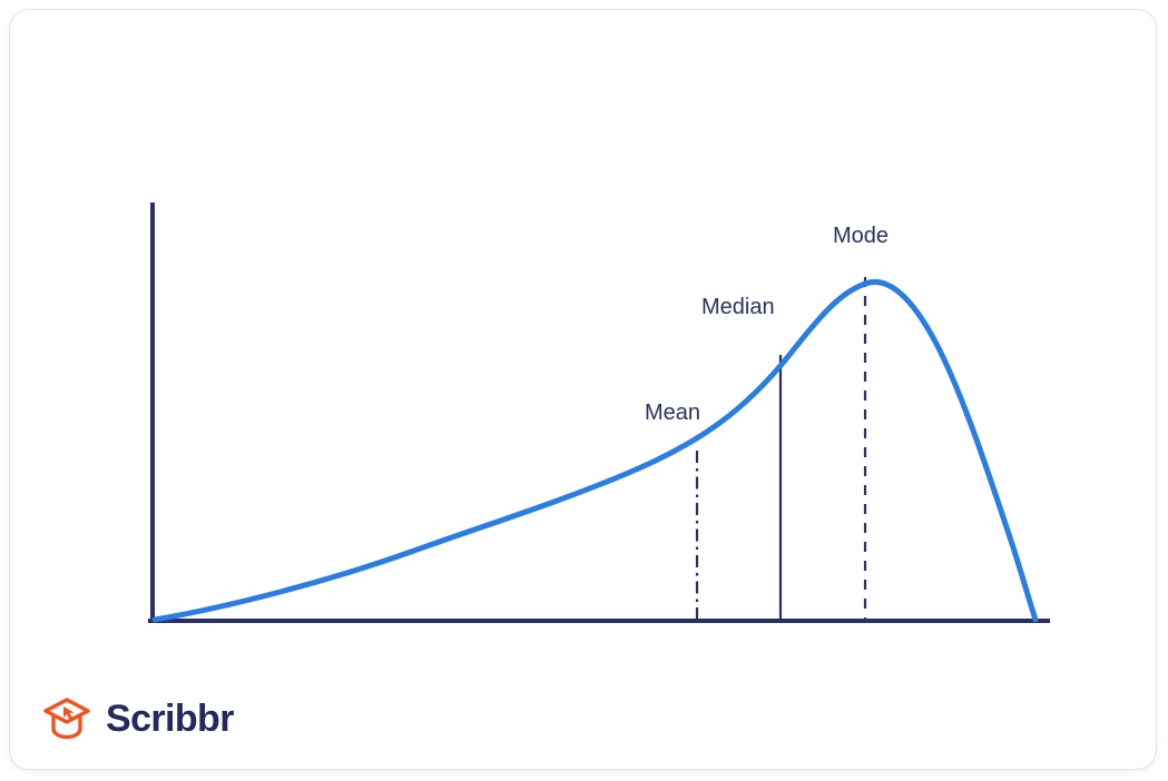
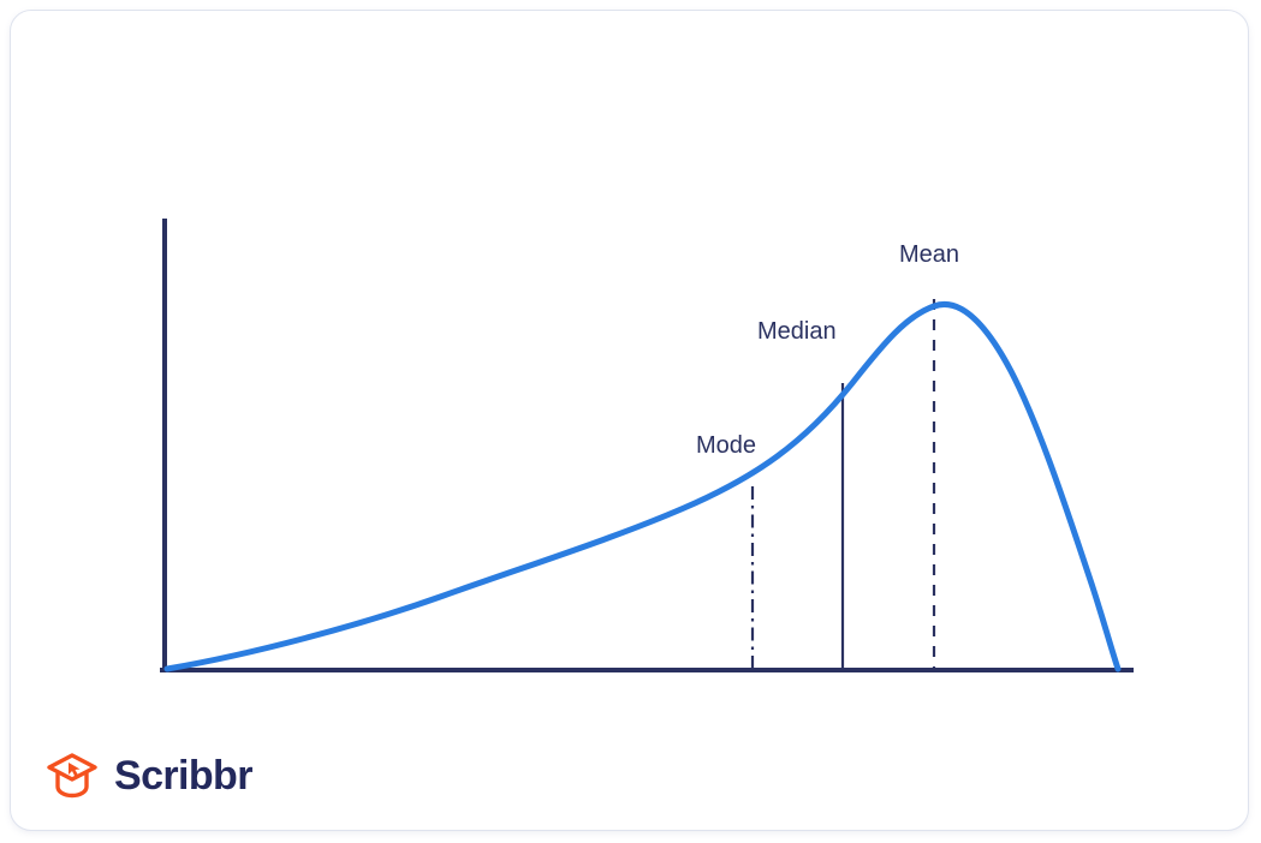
- Mode
+ Mean
  Median
- Mean
+ Mode
  Scribbr
